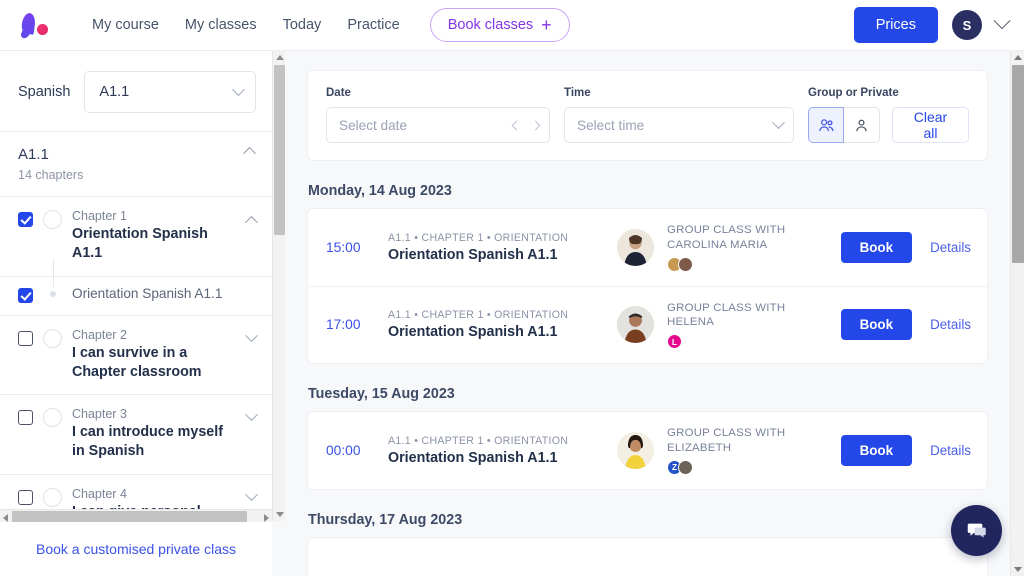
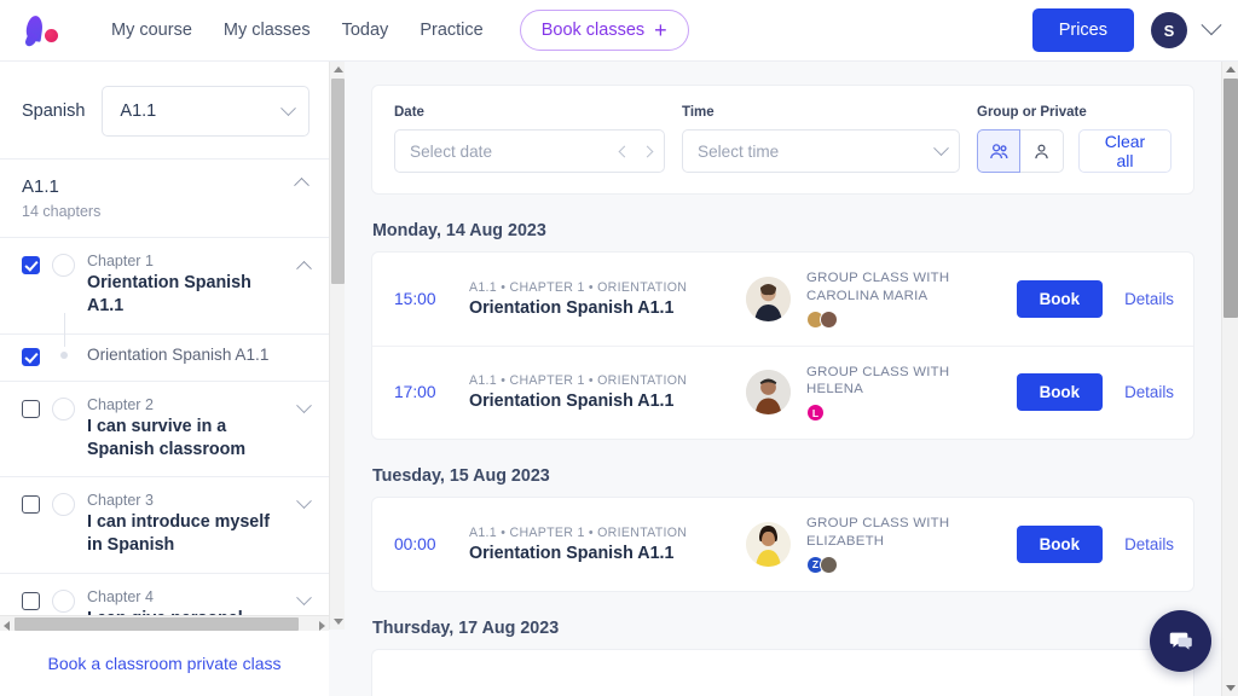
  My course
  My classes
  Today
  Practice
  Book classes
  +
  Prices
  S
  Spanish
  A1.1
  A1.1
  14 chapters
  Chapter 1
  Orientation Spanish A1.1
  Orientation Spanish A1.1
  Chapter 2
- I can survive in a Chapter classroom
+ I can survive in a Spanish classroom
  Chapter 3
  I can introduce myself in Spanish
  Chapter 4
- Book a customised private class
+ Book a classroom private class
  Date
  Select date
  Time
  Select time
  Group or Private
  Clear all
  Monday, 14 Aug 2023
  15:00
  A1.1 • CHAPTER 1 • ORIENTATION
  Orientation Spanish A1.1
  GROUP CLASS WITH CAROLINA MARIA
  Book
  Details
  17:00
  A1.1 • CHAPTER 1 • ORIENTATION
  Orientation Spanish A1.1
  GROUP CLASS WITH HELENA
  L
  Book
  Details
  Tuesday, 15 Aug 2023
  00:00
  A1.1 • CHAPTER 1 • ORIENTATION
  Orientation Spanish A1.1
  GROUP CLASS WITH ELIZABETH
  Z
  Book
  Details
  Thursday, 17 Aug 2023
